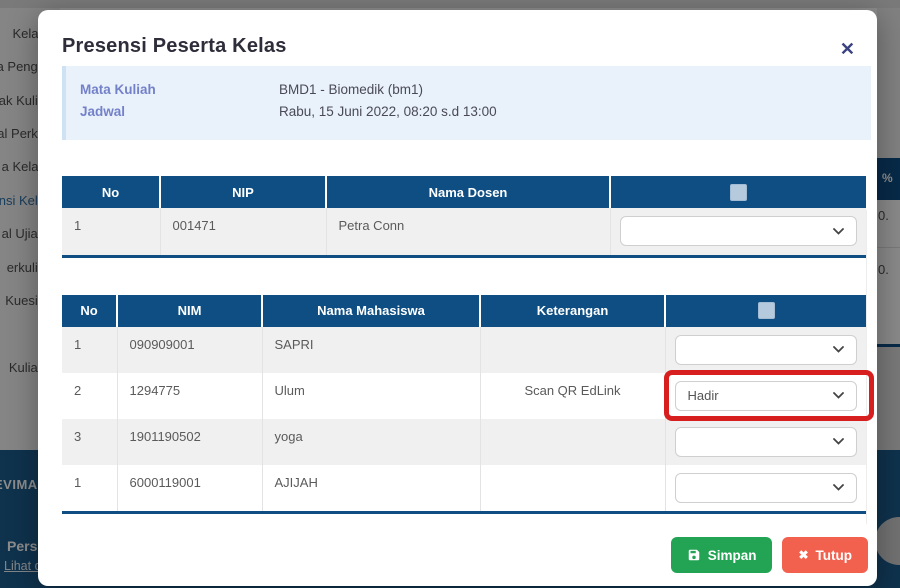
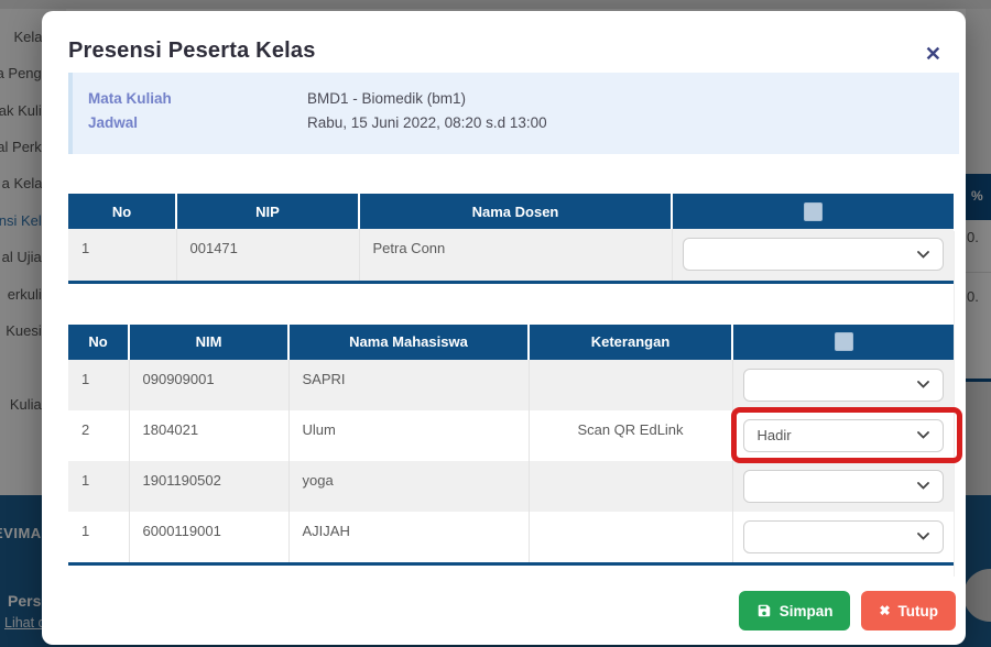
  Kela
  a Peng
  ak Kuli
  al Perk
  a Kela
  nsi Kel
  al Ujia
  erkuli
  Kuesi
  Kulia
  Lihat
  %
  0.
  0.
  Presensi Peserta Kelas
  ✕
  Mata Kuliah
  BMD1 - Biomedik (bm1)
  Jadwal
  Rabu, 15 Juni 2022, 08:20 s.d 13:00
  No	NIP	Nama Dosen
  1	001471	Petra Conn
  No	NIM	Nama Mahasiswa	Keterangan
  1	090909001	SAPRI
- 2	1294775	Ulum	Scan QR EdLink	Hadir
+ 2	1804021	Ulum	Scan QR EdLink	Hadir
- 3	1901190502	yoga
+ 1	1901190502	yoga
  1	6000119001	AJIJAH
  Simpan
  ✖
  Tutup
